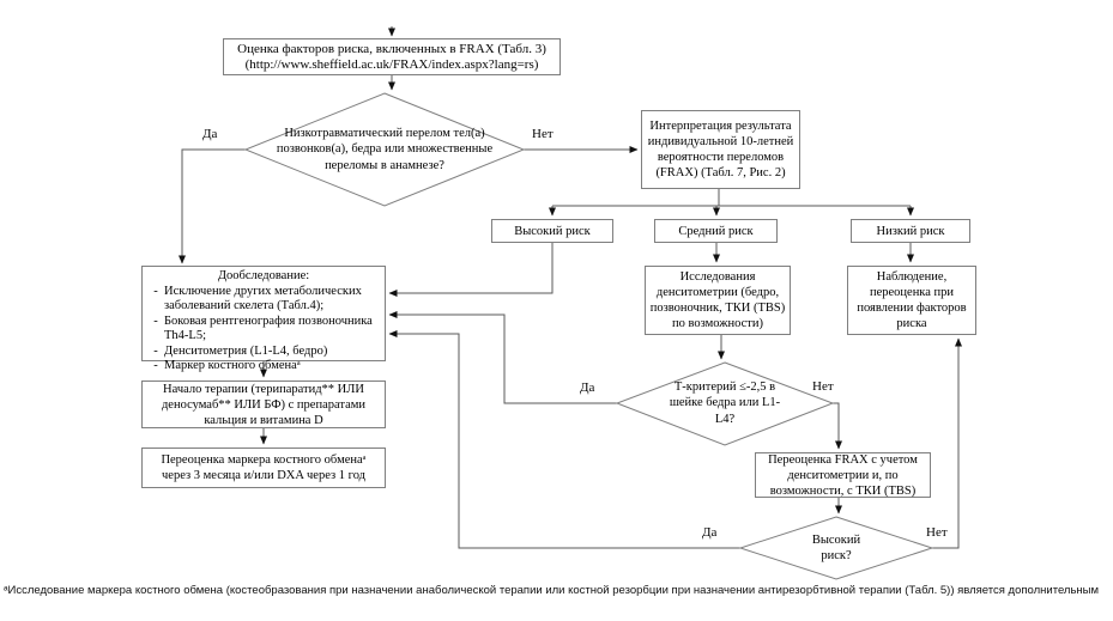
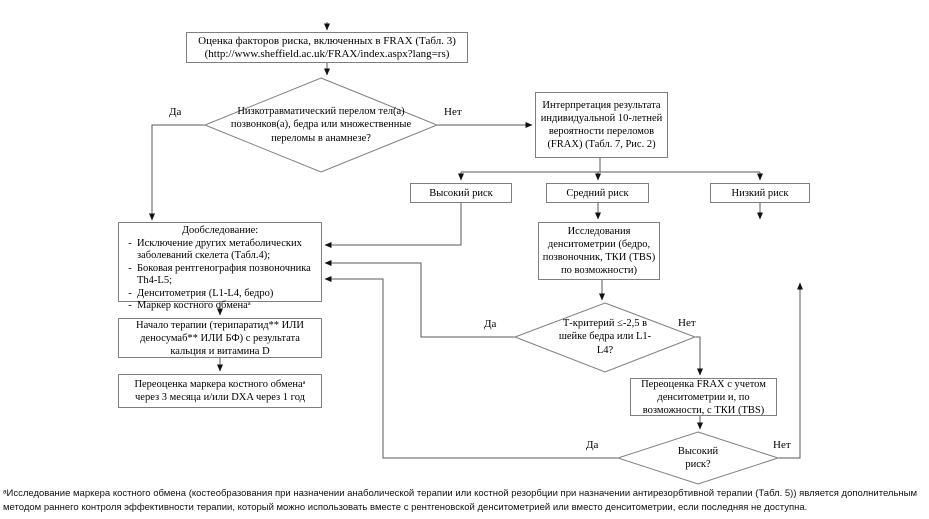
  Оценка факторов риска, включенных в FRAX (Табл. 3)
  (http://www.sheffield.ac.uk/FRAX/index.aspx?lang=rs)
  Низкотравматический перелом тел(а) позвонков(а), бедра или множественные переломы в анамнезе?
  Интерпретация результата индивидуальной 10-летней вероятности переломов (FRAX) (Табл. 7, Рис. 2)
  Высокий риск
  Средний риск
  Низкий риск
  Дообследование:
  -
  Исключение других метаболических заболеваний скелета (Табл.4);
  -
  Боковая рентгенография позвоночника Th4-L5;
  -
  Денситометрия (L1-L4, бедро)
  -
  Маркер костного обменаᵃ
- Начало терапии (терипаратид** ИЛИ деносумаб** ИЛИ БФ) с препаратами кальция и витамина D
+ Начало терапии (терипаратид** ИЛИ деносумаб** ИЛИ БФ) с результата кальция и витамина D
  Переоценка маркера костного обменаᵃ через 3 месяца и/или DXA через 1 год
  Исследования денситометрии (бедро, позвоночник, ТКИ (TBS) по возможности)
- Наблюдение, переоценка при появлении факторов риска
  Т-критерий ≤-2,5 в шейке бедра или L1-L4?
  Переоценка FRAX с учетом денситометрии и, по возможности, с ТКИ (TBS)
  Высокий риск?
  Да
  Нет
  Да
  Нет
  Да
  Нет
  ᵃИсследование маркера костного обмена (костеобразования при назначении анаболической терапии или костной резорбции при назначении антирезорбтивной терапии (Табл. 5)) является дополнительным
+ методом раннего контроля эффективности терапии, который можно использовать вместе с рентгеновской денситометрией или вместо денситометрии, если последняя не доступна.
